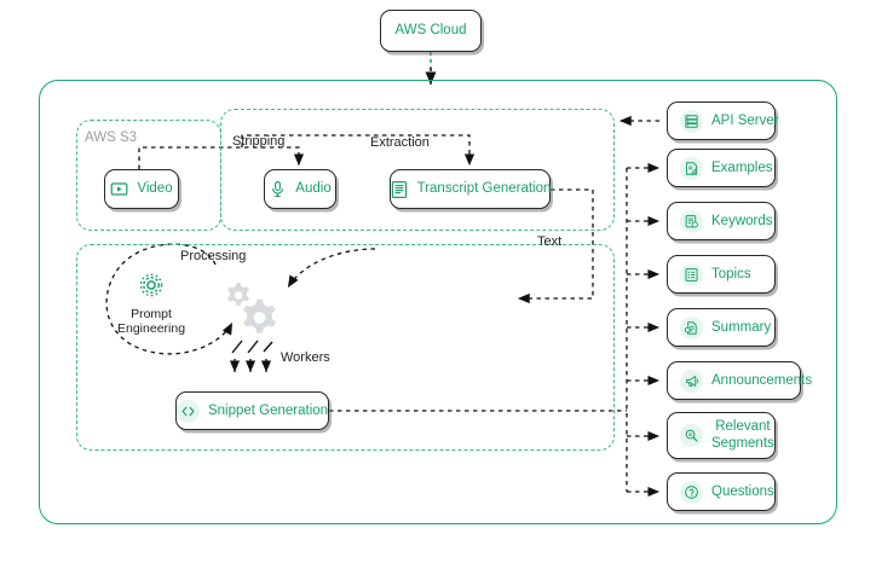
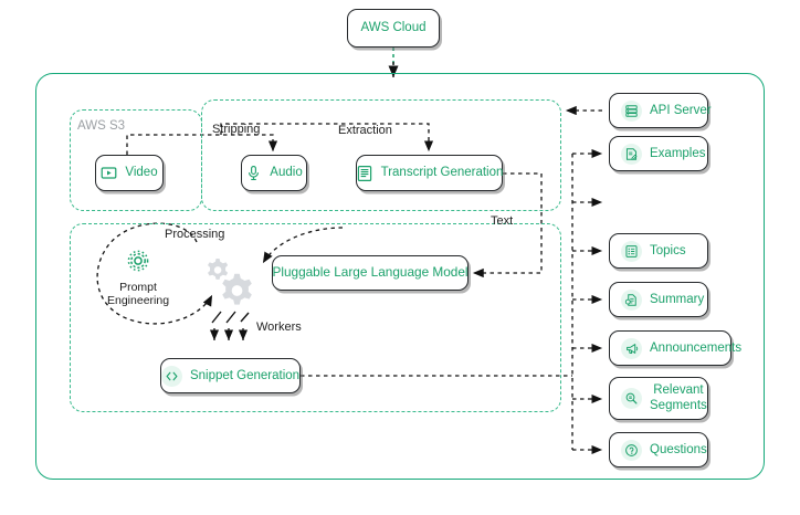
  AWS S3
  Stripping
  Extraction
  Text
  Processing
  Workers
  Prompt
  Engineering
  AWS Cloud
  Video
  Audio
  Transcript Generation
+ Pluggable Large Language Model
  Snippet Generation
  API Server
  Examples
- Keywords
  Topics
  Summary
  Announcements
  Relevant
  Segments
  Questions
